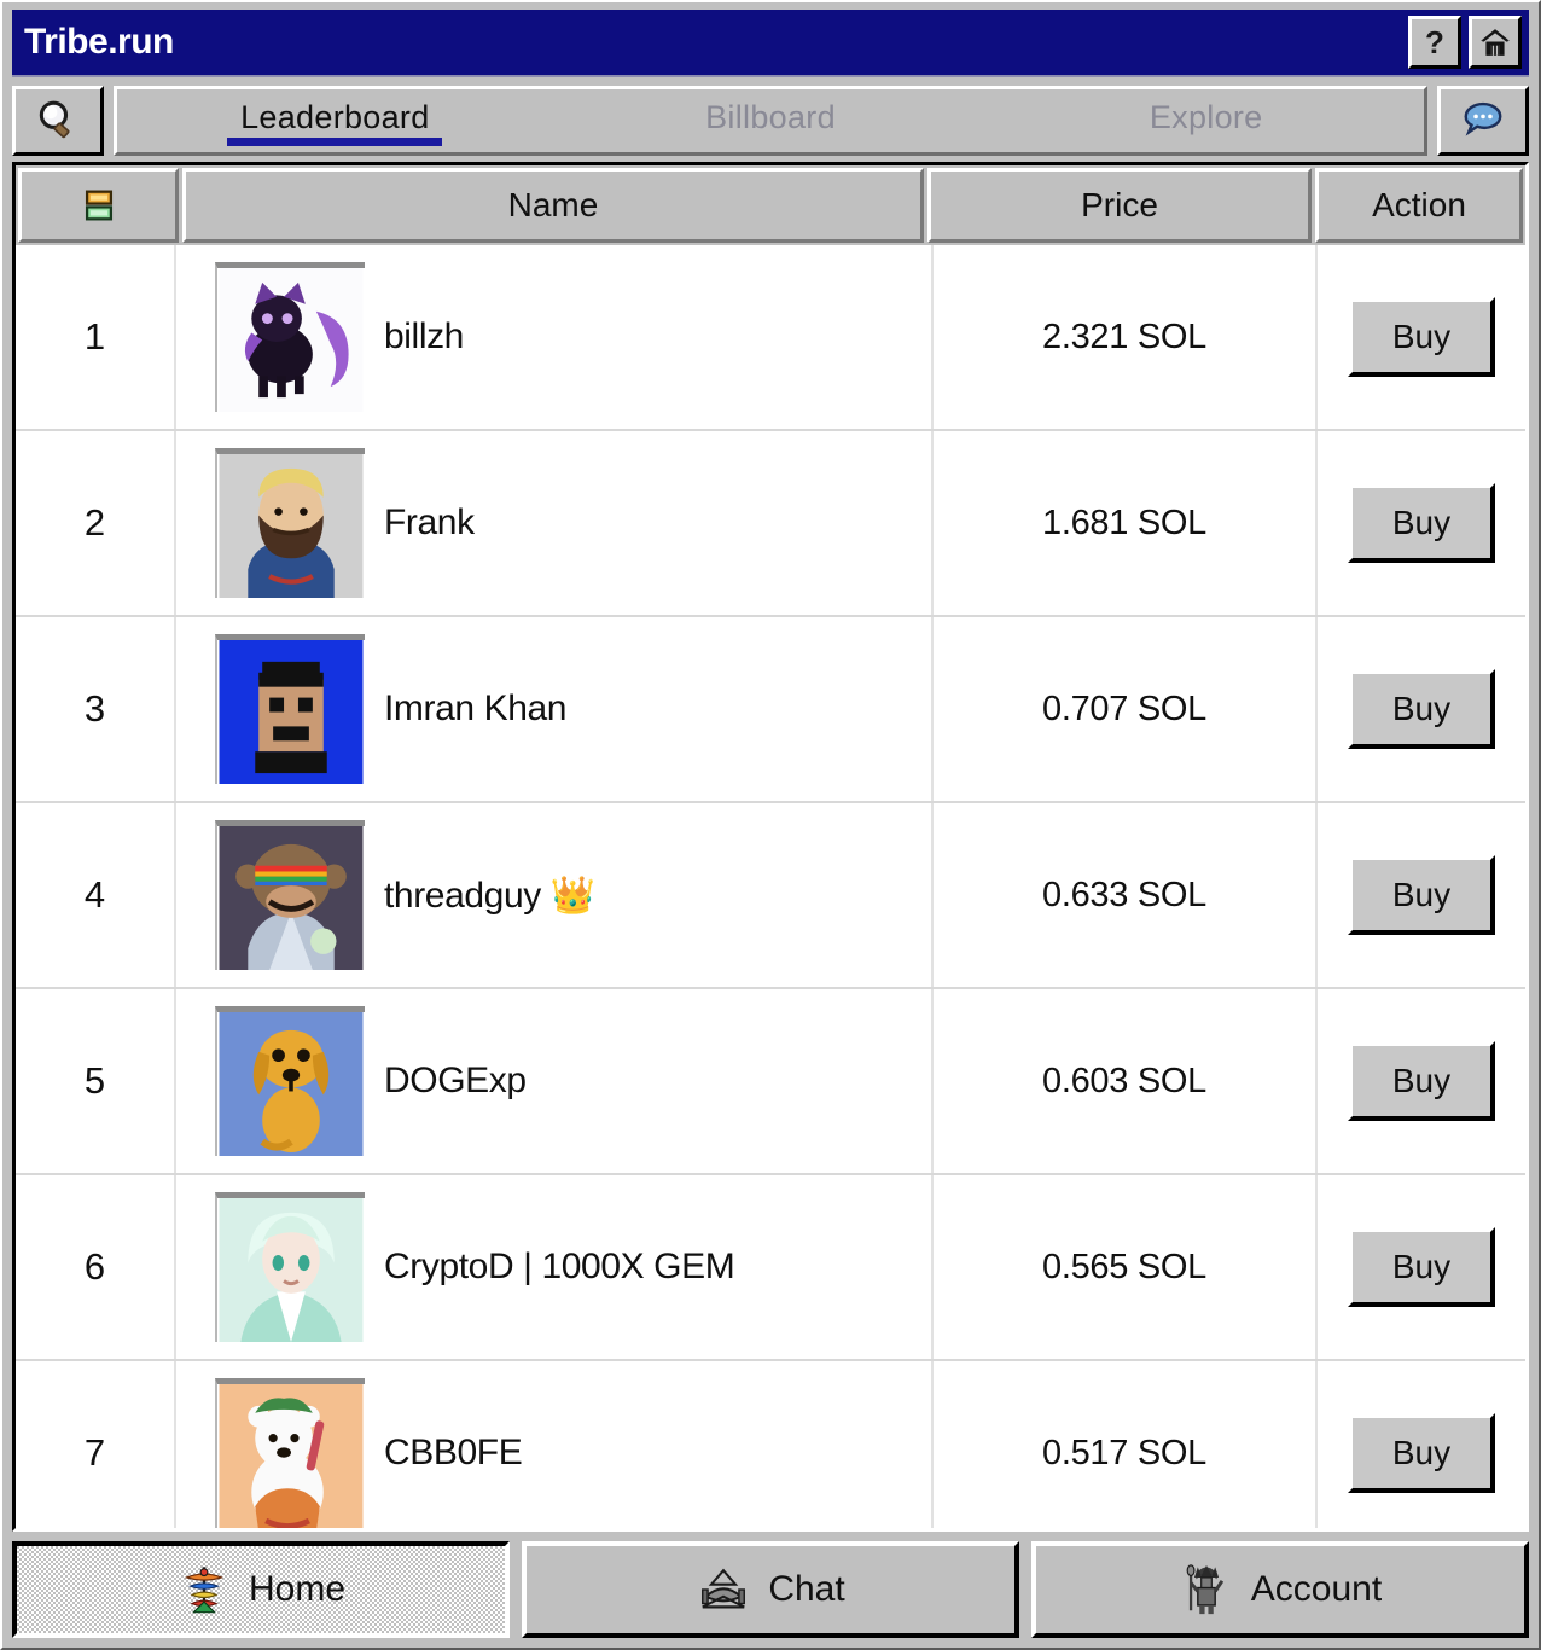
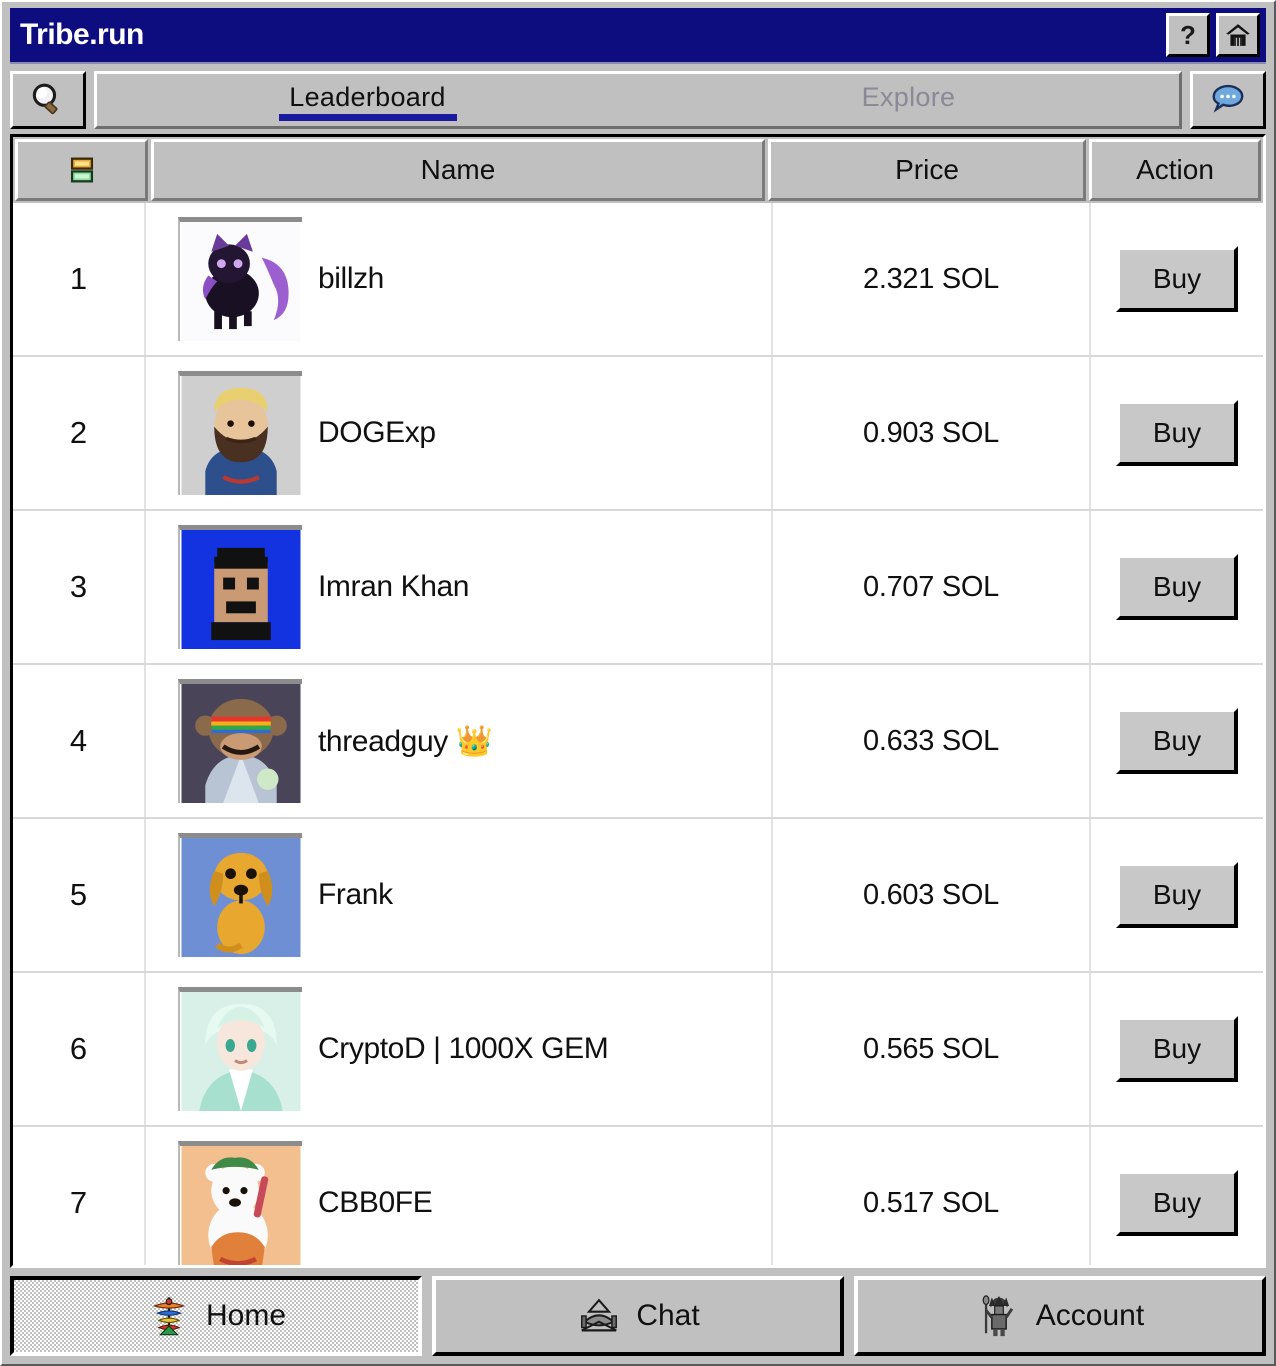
  Tribe.run
  ?
  Leaderboard
- Billboard
  Explore
  Name
  Price
  Action
  1
  billzh
  2.321 SOL
  Buy
  2
- Frank
+ DOGExp
- 1.681 SOL
+ 0.903 SOL
  Buy
  3
  Imran Khan
  0.707 SOL
  Buy
  4
  threadguy 👑
  0.633 SOL
  Buy
  5
- DOGExp
+ Frank
  0.603 SOL
  Buy
  6
  CryptoD | 1000X GEM
  0.565 SOL
  Buy
  7
  CBB0FE
  0.517 SOL
  Buy
  Home
  Chat
  Account
